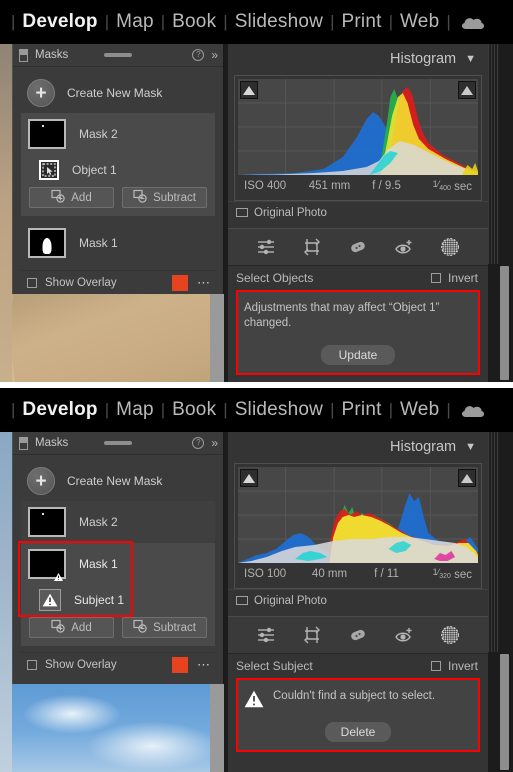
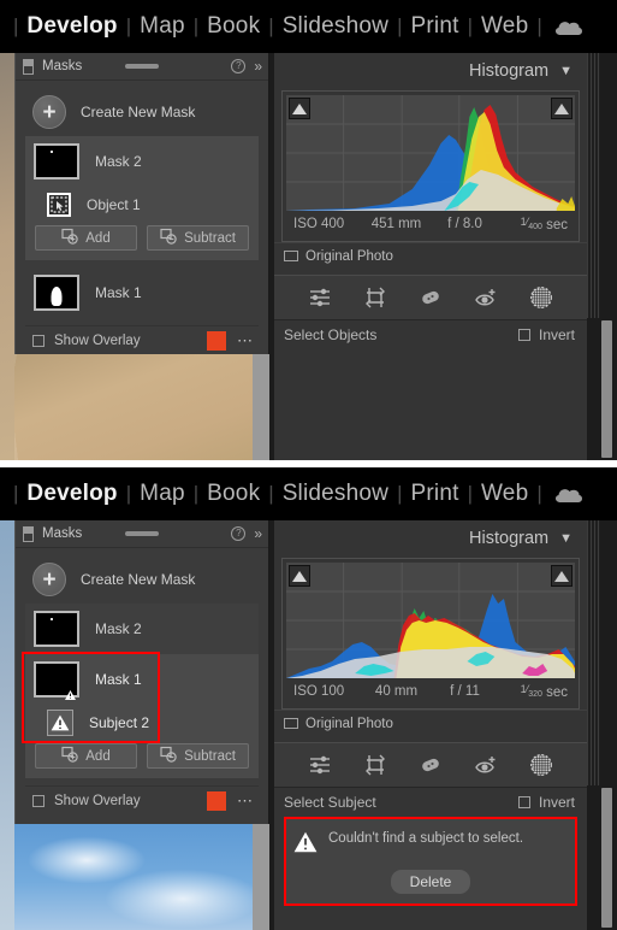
  |
  Develop
  |
  Map
  |
  Book
  |
  Slideshow
  |
  Print
  |
  Web
  |
  Masks
  ?
  »
  +
  Create New Mask
  Mask 2
  Object 1
  Add
  Subtract
  Mask 1
  Show Overlay
  ⋯
  Histogram
  ▼
  ISO 400
  451 mm
- f / 9.5
+ f / 8.0
  Original Photo
  Select Objects
  Invert
- Adjustments that may affect “Object 1” changed.
- Update
  |
  Develop
  |
  Map
  |
  Book
  |
  Slideshow
  |
  Print
  |
  Web
  |
  Masks
  ?
  »
  +
  Create New Mask
  Mask 2
  Mask 1
- Subject 1
+ Subject 2
  Add
  Subtract
  Show Overlay
  ⋯
  Histogram
  ▼
  ISO 100
  40 mm
  f / 11
  Original Photo
  Select Subject
  Invert
  Couldn't find a subject to select.
  Delete
